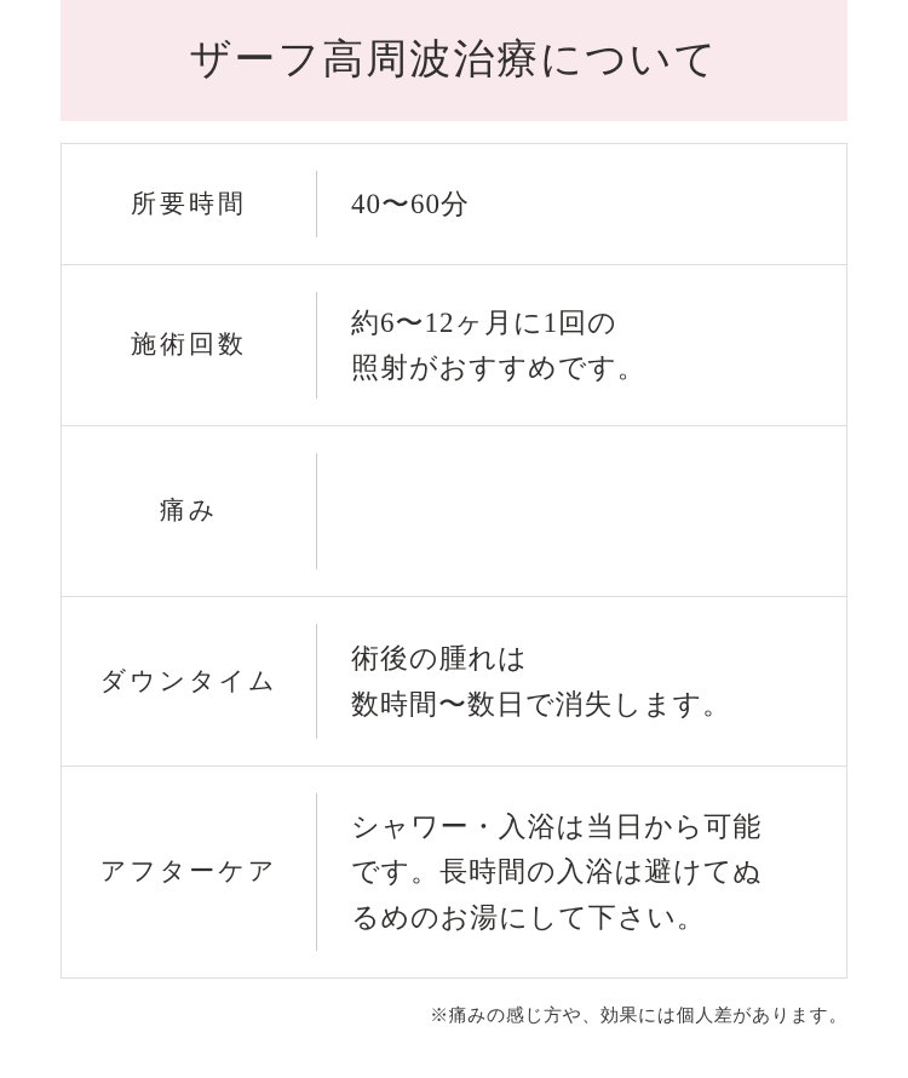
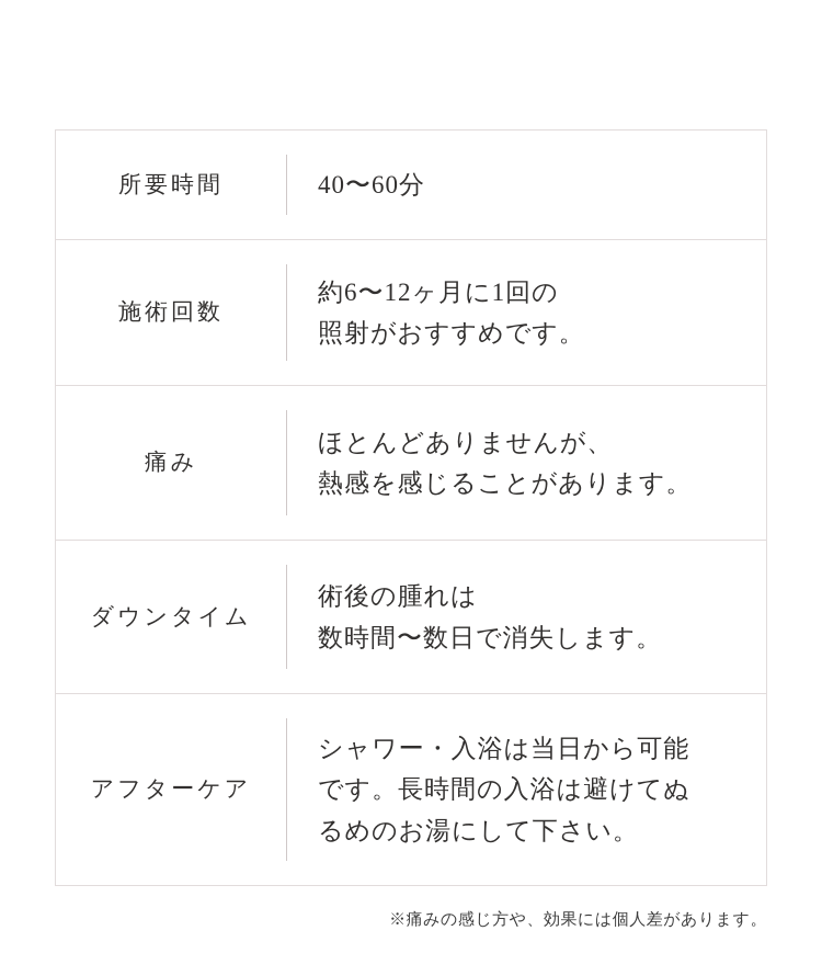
- ザーフ高周波治療について
  所要時間
  40〜60分
  施術回数
  約6〜12ヶ月に1回の
  照射がおすすめです。
  痛み
+ ほとんどありませんが、
+ 熱感を感じることがあります。
  ダウンタイム
  術後の腫れは
  数時間〜数日で消失します。
  アフターケア
  シャワー・入浴は当日から可能
  です。長時間の入浴は避けてぬ
  るめのお湯にして下さい。
  ※痛みの感じ方や、効果には個人差があります。
